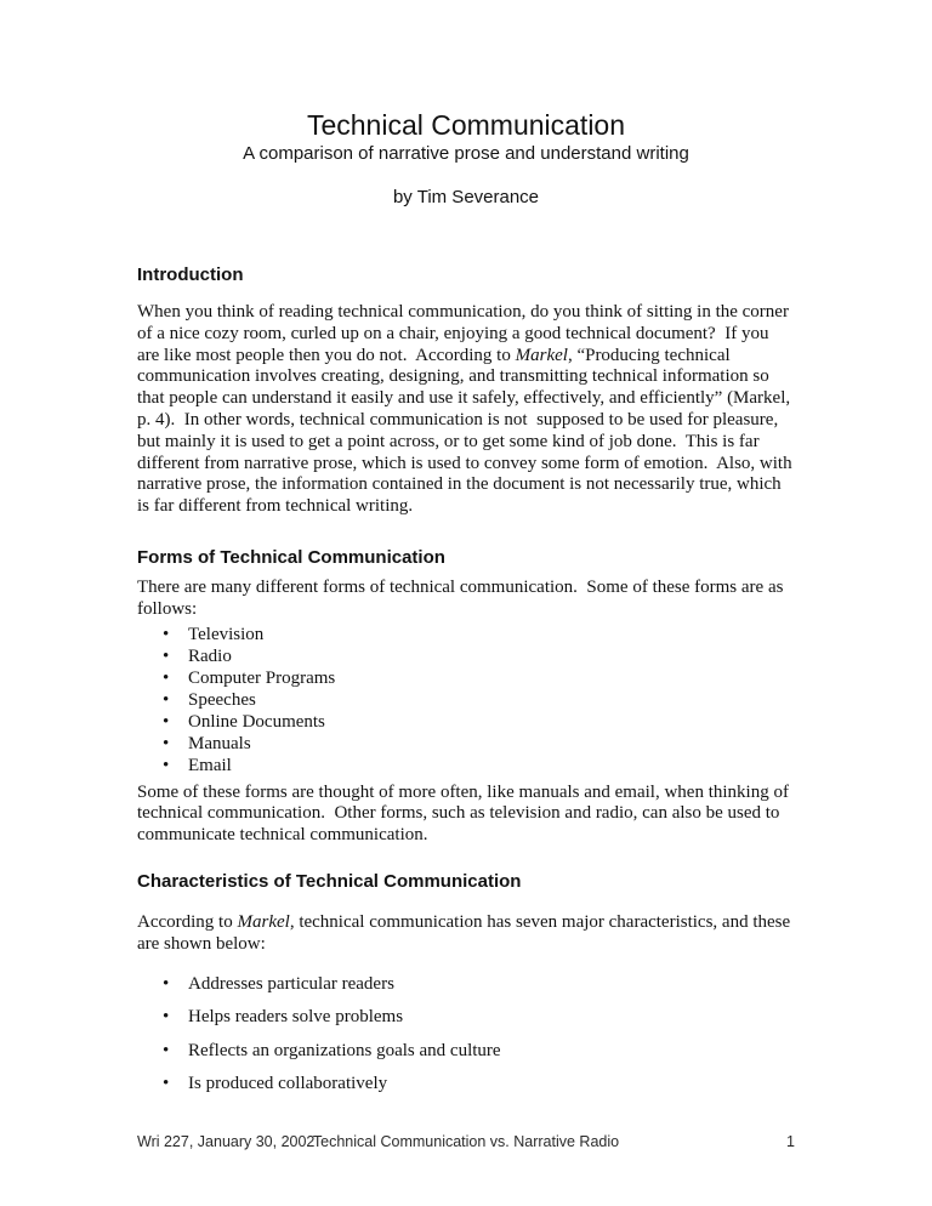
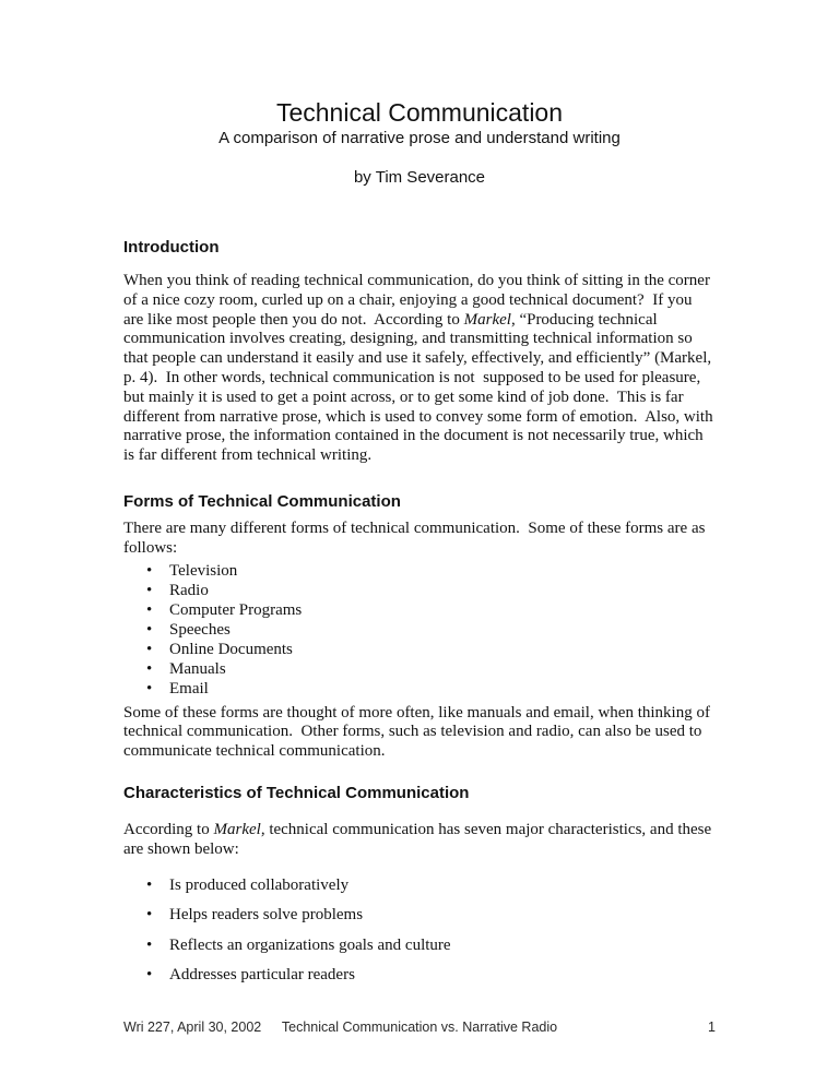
  Technical Communication
  A comparison of narrative prose and understand writing
  by Tim Severance
  Introduction
  When you think of reading technical communication, do you think of sitting in the corner of a nice cozy room, curled up on a chair, enjoying a good technical document? If you are like most people then you do not. According to Markel, “Producing technical communication involves creating, designing, and transmitting technical information so that people can understand it easily and use it safely, effectively, and efficiently” (Markel, p. 4). In other words, technical communication is not supposed to be used for pleasure, but mainly it is used to get a point across, or to get some kind of job done. This is far different from narrative prose, which is used to convey some form of emotion. Also, with narrative prose, the information contained in the document is not necessarily true, which is far different from technical writing.
  Forms of Technical Communication
  There are many different forms of technical communication. Some of these forms are as follows:
  •
  Television
  •
  Radio
  •
  Computer Programs
  •
  Speeches
  •
  Online Documents
  •
  Manuals
  •
  Email
  Some of these forms are thought of more often, like manuals and email, when thinking of technical communication. Other forms, such as television and radio, can also be used to communicate technical communication.
  Characteristics of Technical Communication
  According to Markel, technical communication has seven major characteristics, and these are shown below:
  •
- Addresses particular readers
+ Is produced collaboratively
  •
  Helps readers solve problems
  •
  Reflects an organizations goals and culture
  •
- Is produced collaboratively
+ Addresses particular readers
  Technical Communication vs. Narrative Radio
- Wri 227, January 30, 2002
+ Wri 227, April 30, 2002
  1
